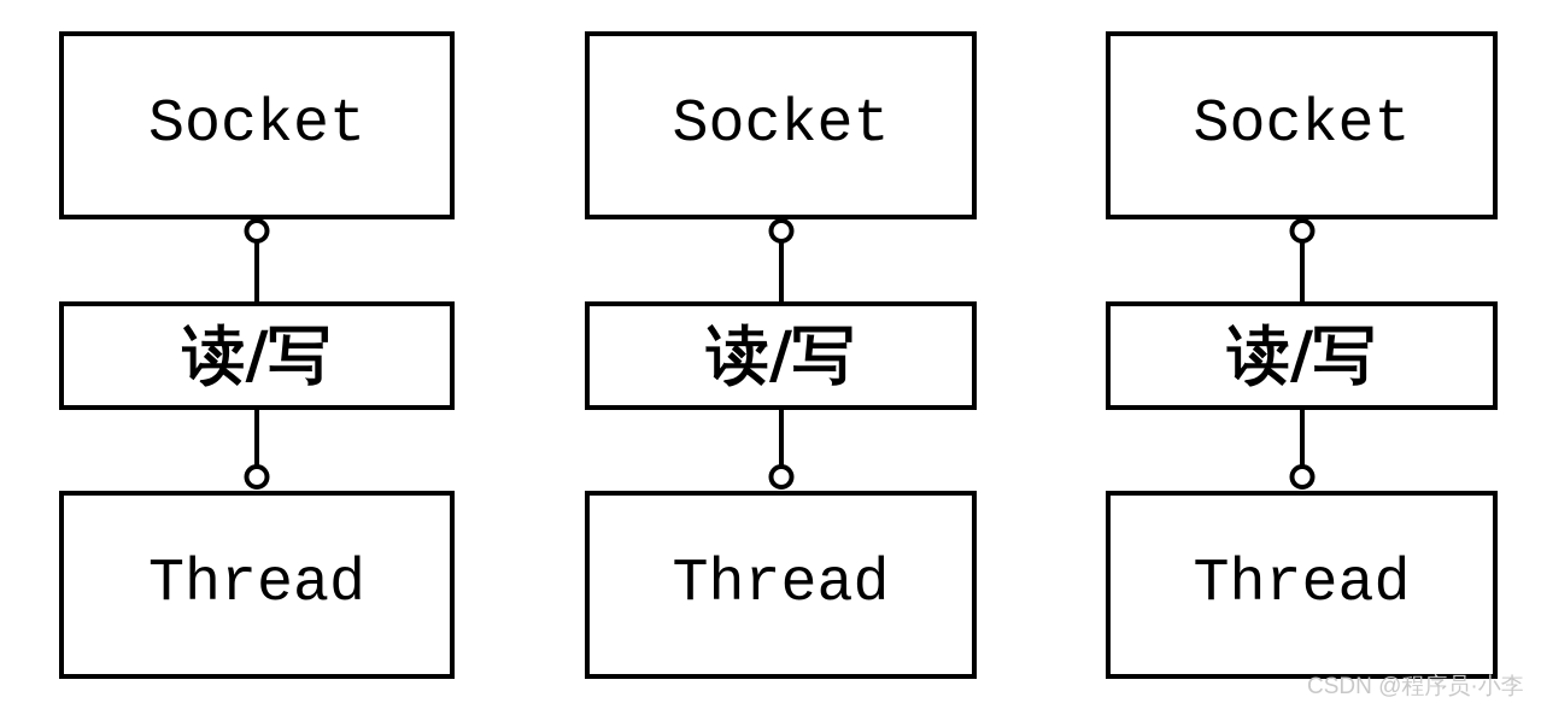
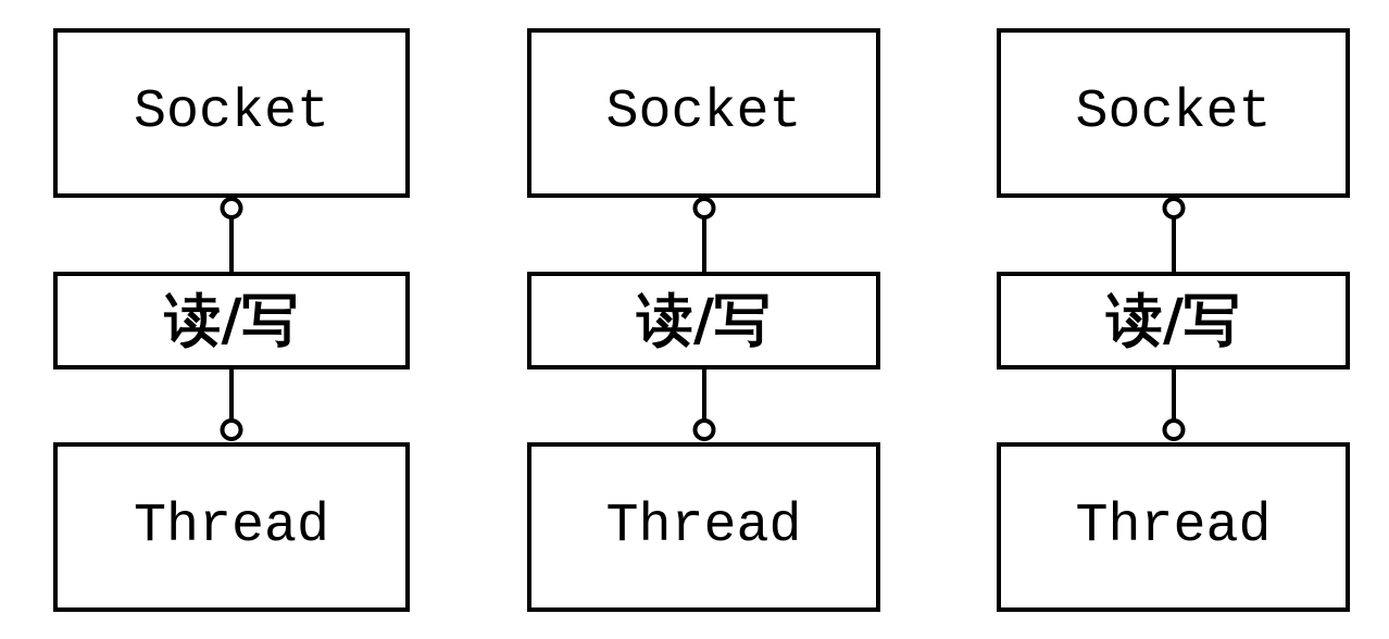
  Socket
  读/写
  Thread
  Socket
  读/写
  Thread
  Socket
  读/写
  Thread
- CSDN @程序员·小李
